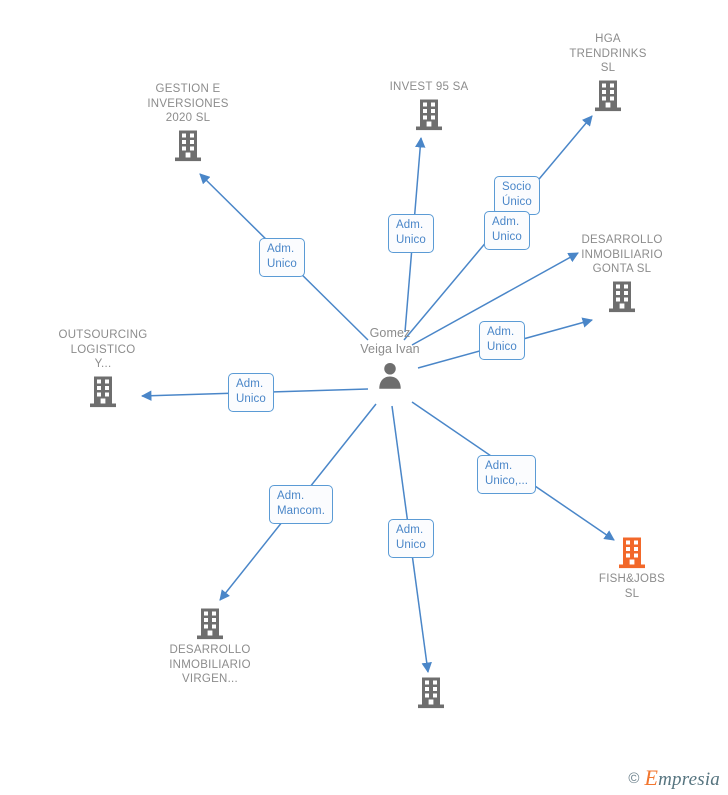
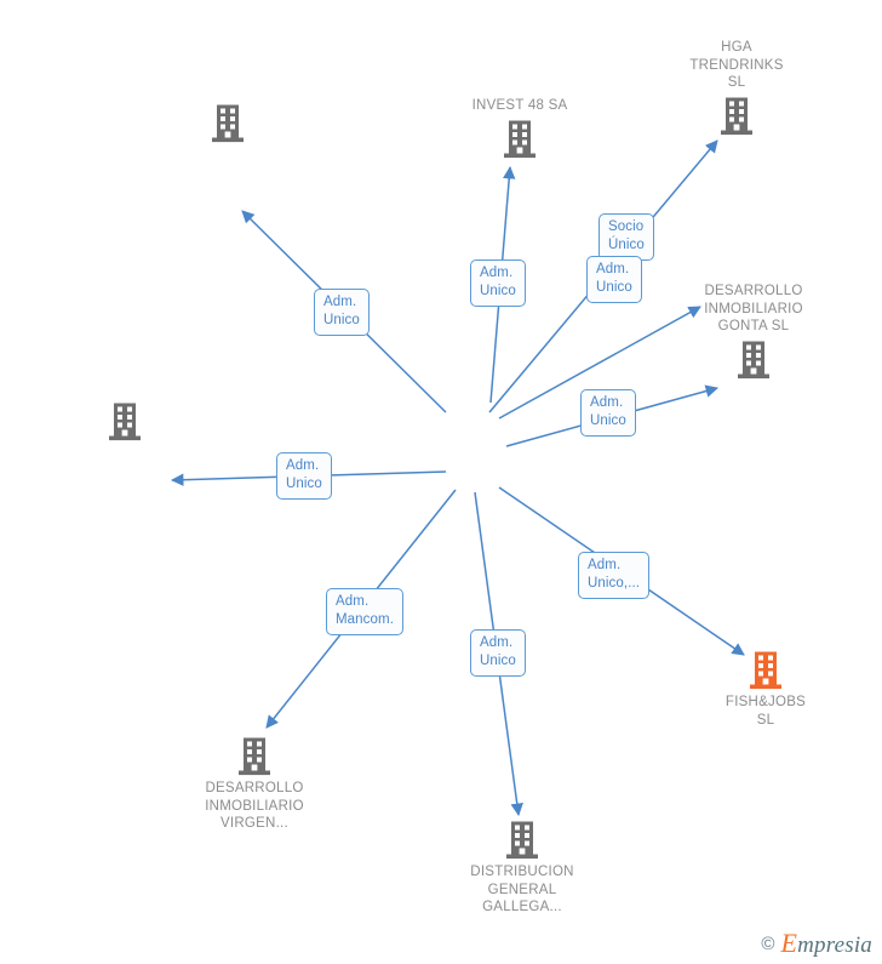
- GESTION E
- INVERSIONES
- 2020 SL
- INVEST 95 SA
+ INVEST 48 SA
  HGA
  TRENDRINKS
  SL
  DESARROLLO
  INMOBILIARIO
  GONTA SL
- OUTSOURCING
- LOGISTICO
- Y...
  FISH&JOBS
  SL
  DESARROLLO
  INMOBILIARIO
  VIRGEN...
+ DISTRIBUCION
+ GENERAL
+ GALLEGA...
  Adm.
  Unico
  Adm.
  Unico
  Socio
  Único
  Adm.
  Unico
  Adm.
  Unico
  Adm.
  Unico
  Adm.
  Unico,...
  Adm.
  Mancom.
  Adm.
  Unico
- Gomez
- Veiga Ivan
  ©
  Empresia
